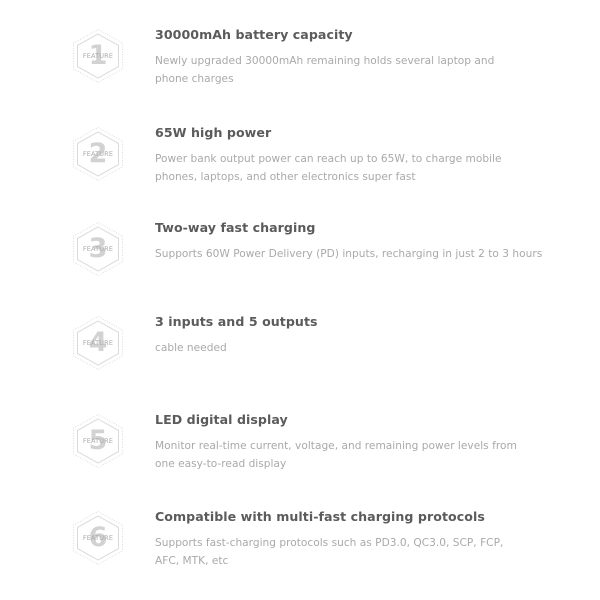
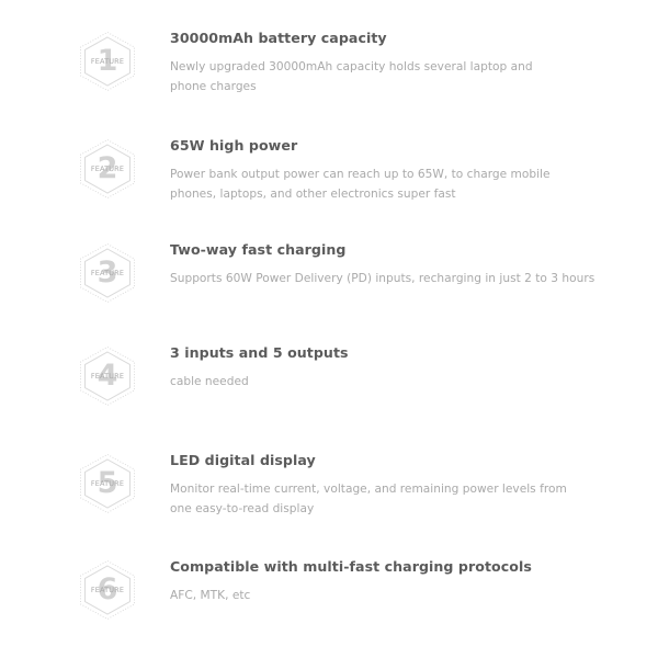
  1
  FEATURE
  30000mAh battery capacity
- Newly upgraded 30000mAh remaining holds several laptop and
+ Newly upgraded 30000mAh capacity holds several laptop and
  phone charges
  2
  FEATURE
  65W high power
  Power bank output power can reach up to 65W, to charge mobile
  phones, laptops, and other electronics super fast
  3
  FEATURE
  Two-way fast charging
  Supports 60W Power Delivery (PD) inputs, recharging in just 2 to 3 hours
  4
  FEATURE
  3 inputs and 5 outputs
  cable needed
  5
  FEATURE
  LED digital display
  Monitor real-time current, voltage, and remaining power levels from
  one easy-to-read display
  6
  FEATURE
  Compatible with multi-fast charging protocols
- Supports fast-charging protocols such as PD3.0, QC3.0, SCP, FCP,
  AFC, MTK, etc
